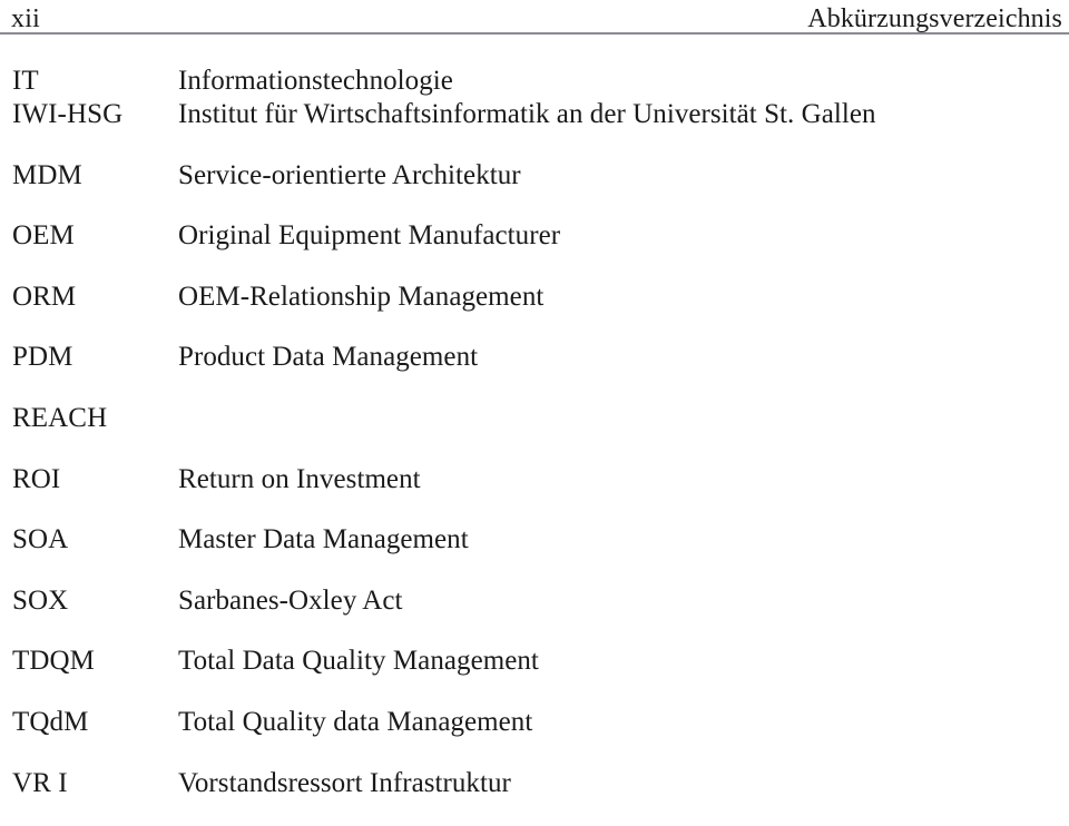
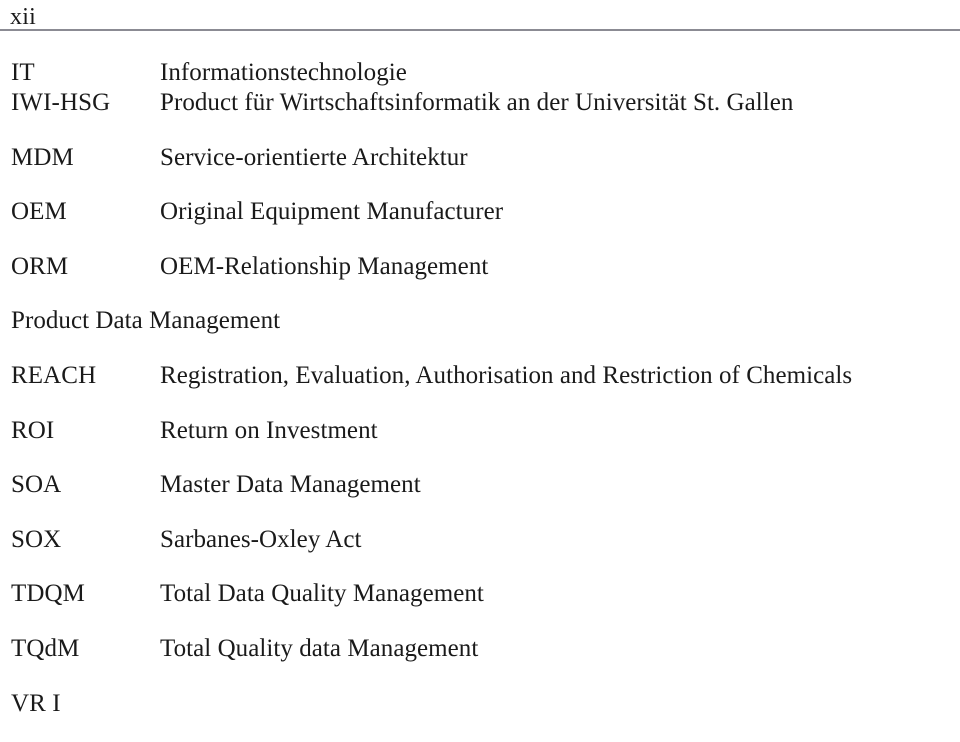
  xii
- Abkürzungsverzeichnis
  IT
  Informationstechnologie
  IWI-HSG
- Institut für Wirtschaftsinformatik an der Universität St. Gallen
+ Product für Wirtschaftsinformatik an der Universität St. Gallen
  MDM
  Service-orientierte Architektur
  OEM
  Original Equipment Manufacturer
  ORM
  OEM-Relationship Management
- PDM
  Product Data Management
  REACH
+ Registration, Evaluation, Authorisation and Restriction of Chemicals
  ROI
  Return on Investment
  SOA
  Master Data Management
  SOX
  Sarbanes-Oxley Act
  TDQM
  Total Data Quality Management
  TQdM
  Total Quality data Management
  VR I
- Vorstandsressort Infrastruktur
